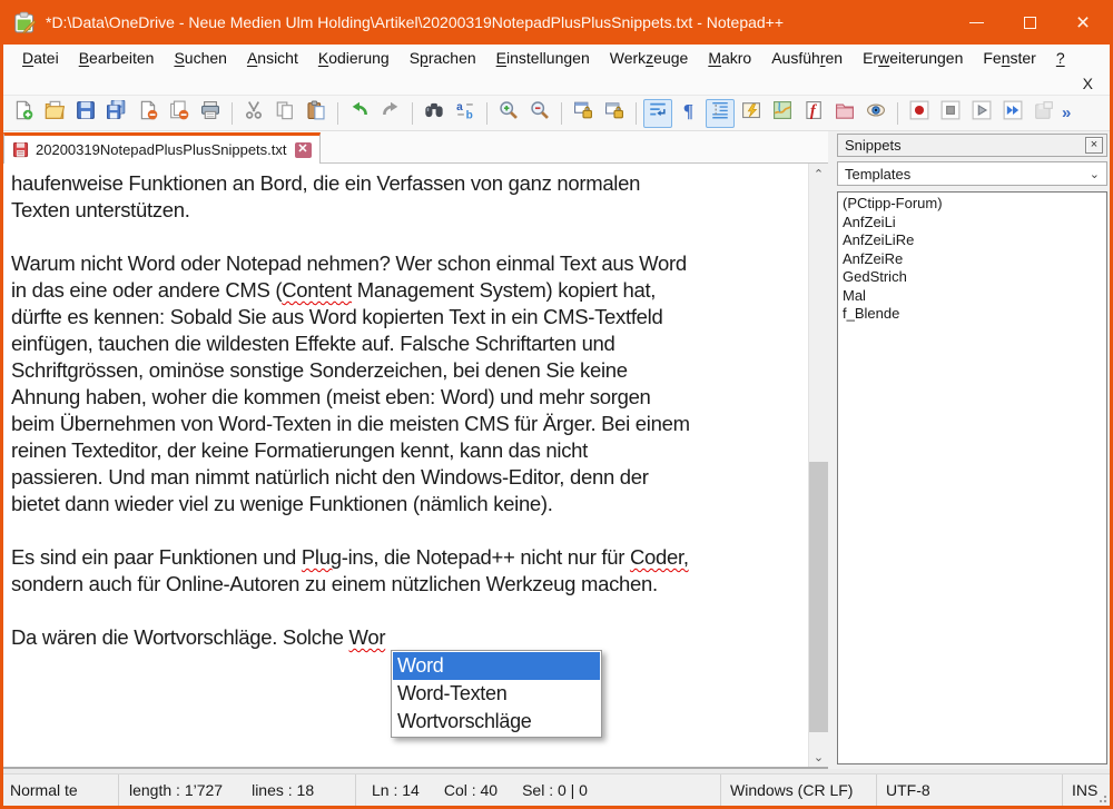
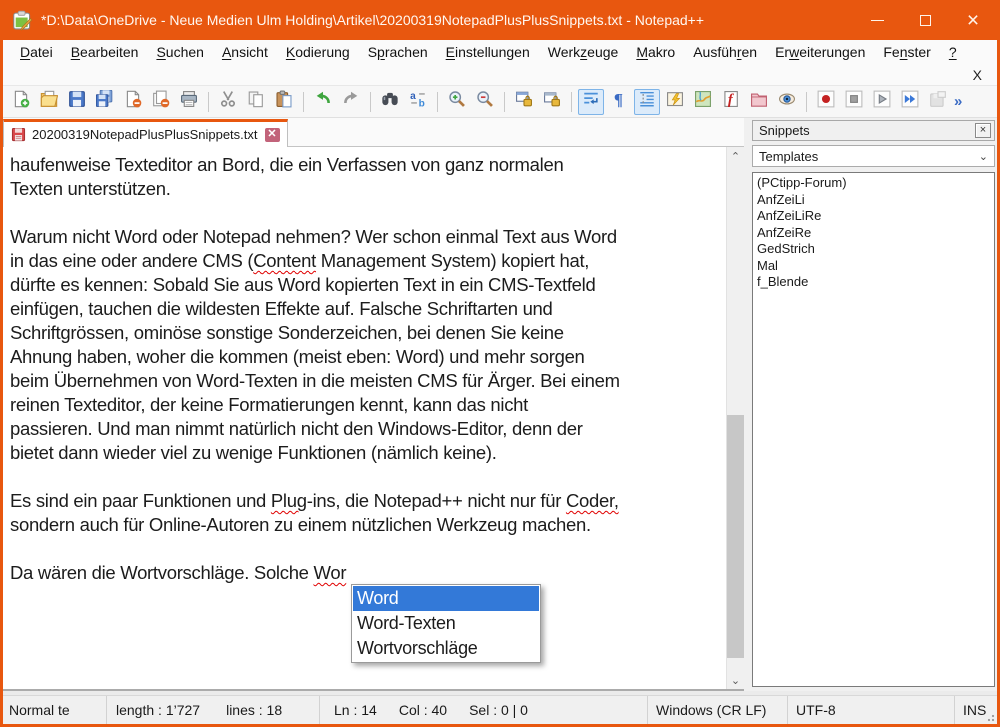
  *D:\Data\OneDrive - Neue Medien Ulm Holding\Artikel\20200319NotepadPlusPlusSnippets.txt - Notepad++
  ×
  Datei
  Bearbeiten
  Suchen
  Ansicht
  Kodierung
  Sprachen
  Einstellungen
  Werkzeuge
  Makro
  Ausführen
  Erweiterungen
  Fenster
  ?
  X
  a
  b
  ¶
  f
  »
  20200319NotepadPlusPlusSnippets.txt
  ✕
- haufenweise Funktionen an Bord, die ein Verfassen von ganz normalen
+ haufenweise Texteditor an Bord, die ein Verfassen von ganz normalen
  Texten unterstützen.
  Warum nicht Word oder Notepad nehmen? Wer schon einmal Text aus Word
  in das eine oder andere CMS (Content Management System) kopiert hat,
  dürfte es kennen: Sobald Sie aus Word kopierten Text in ein CMS-Textfeld
  einfügen, tauchen die wildesten Effekte auf. Falsche Schriftarten und
  Schriftgrössen, ominöse sonstige Sonderzeichen, bei denen Sie keine
  Ahnung haben, woher die kommen (meist eben: Word) und mehr sorgen
  beim Übernehmen von Word-Texten in die meisten CMS für Ärger. Bei einem
  reinen Texteditor, der keine Formatierungen kennt, kann das nicht
  passieren. Und man nimmt natürlich nicht den Windows-Editor, denn der
  bietet dann wieder viel zu wenige Funktionen (nämlich keine).
  Es sind ein paar Funktionen und Plug-ins, die Notepad++ nicht nur für Coder,
  sondern auch für Online-Autoren zu einem nützlichen Werkzeug machen.
  Da wären die Wortvorschläge. Solche Wor
  Word
  Word-Texten
  Wortvorschläge
  ⌃
  ⌄
  Snippets
  ×
  Templates
  ⌄
  (PCtipp-Forum)
  AnfZeiLi
  AnfZeiLiRe
  AnfZeiRe
  GedStrich
  Mal
  f_Blende
  Normal te
  length : 1’727
  lines : 18
  Ln : 14
  Col : 40
  Sel : 0 | 0
  Windows (CR LF)
  UTF-8
  INS
